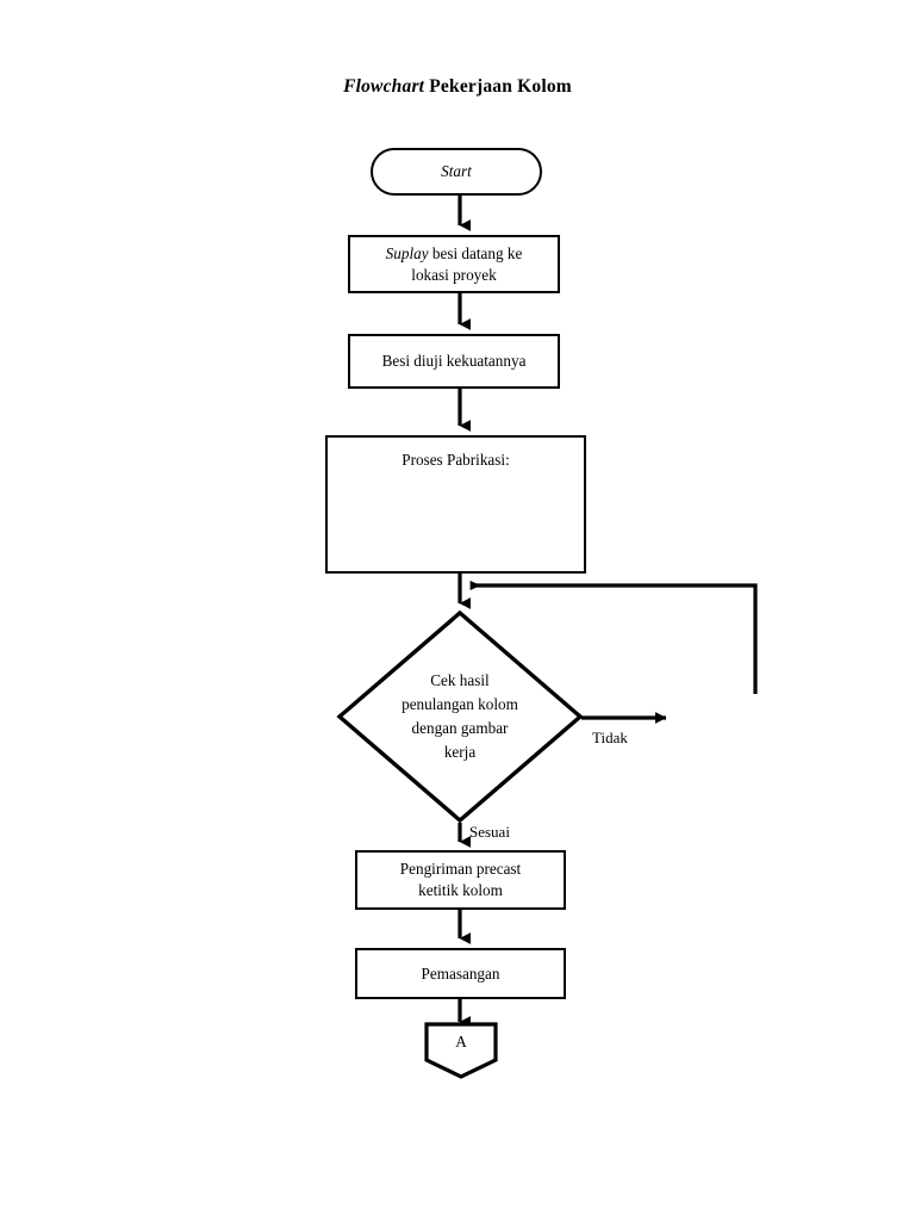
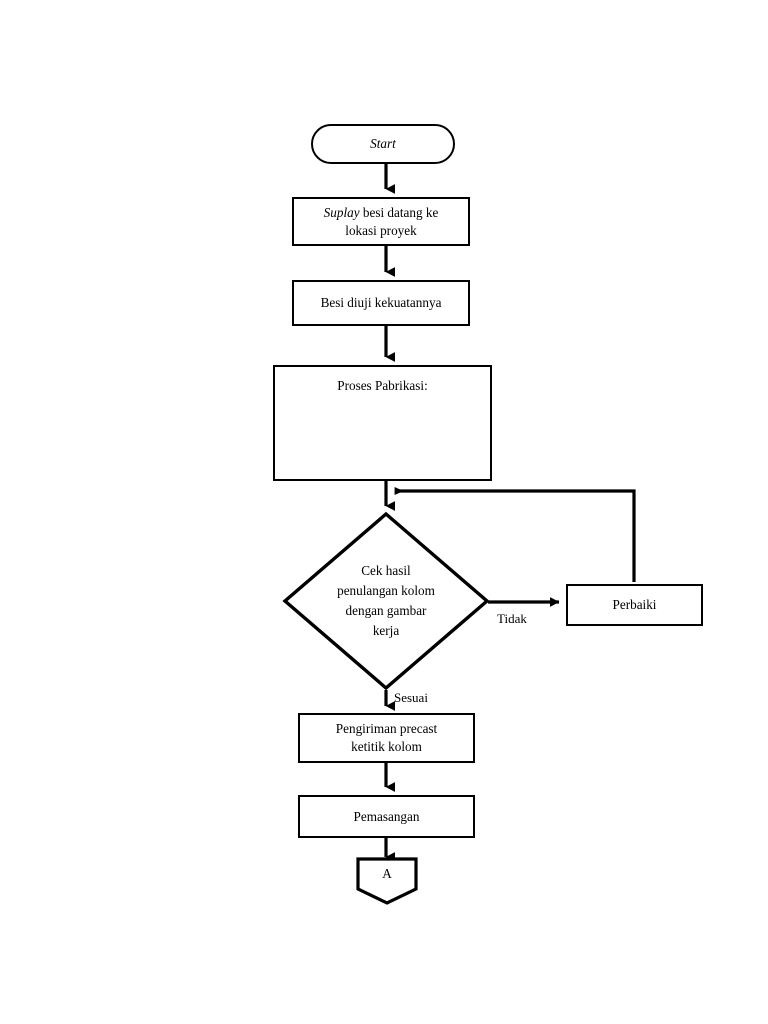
- Flowchart Pekerjaan Kolom
  Start
  Suplay besi datang ke
  lokasi proyek
  Besi diuji kekuatannya
  Proses Pabrikasi:
  Cek hasil
  penulangan kolom
  dengan gambar
  kerja
+ Perbaiki
  Pengiriman precast
  ketitik kolom
  Pemasangan
  A
  Tidak
  Sesuai
